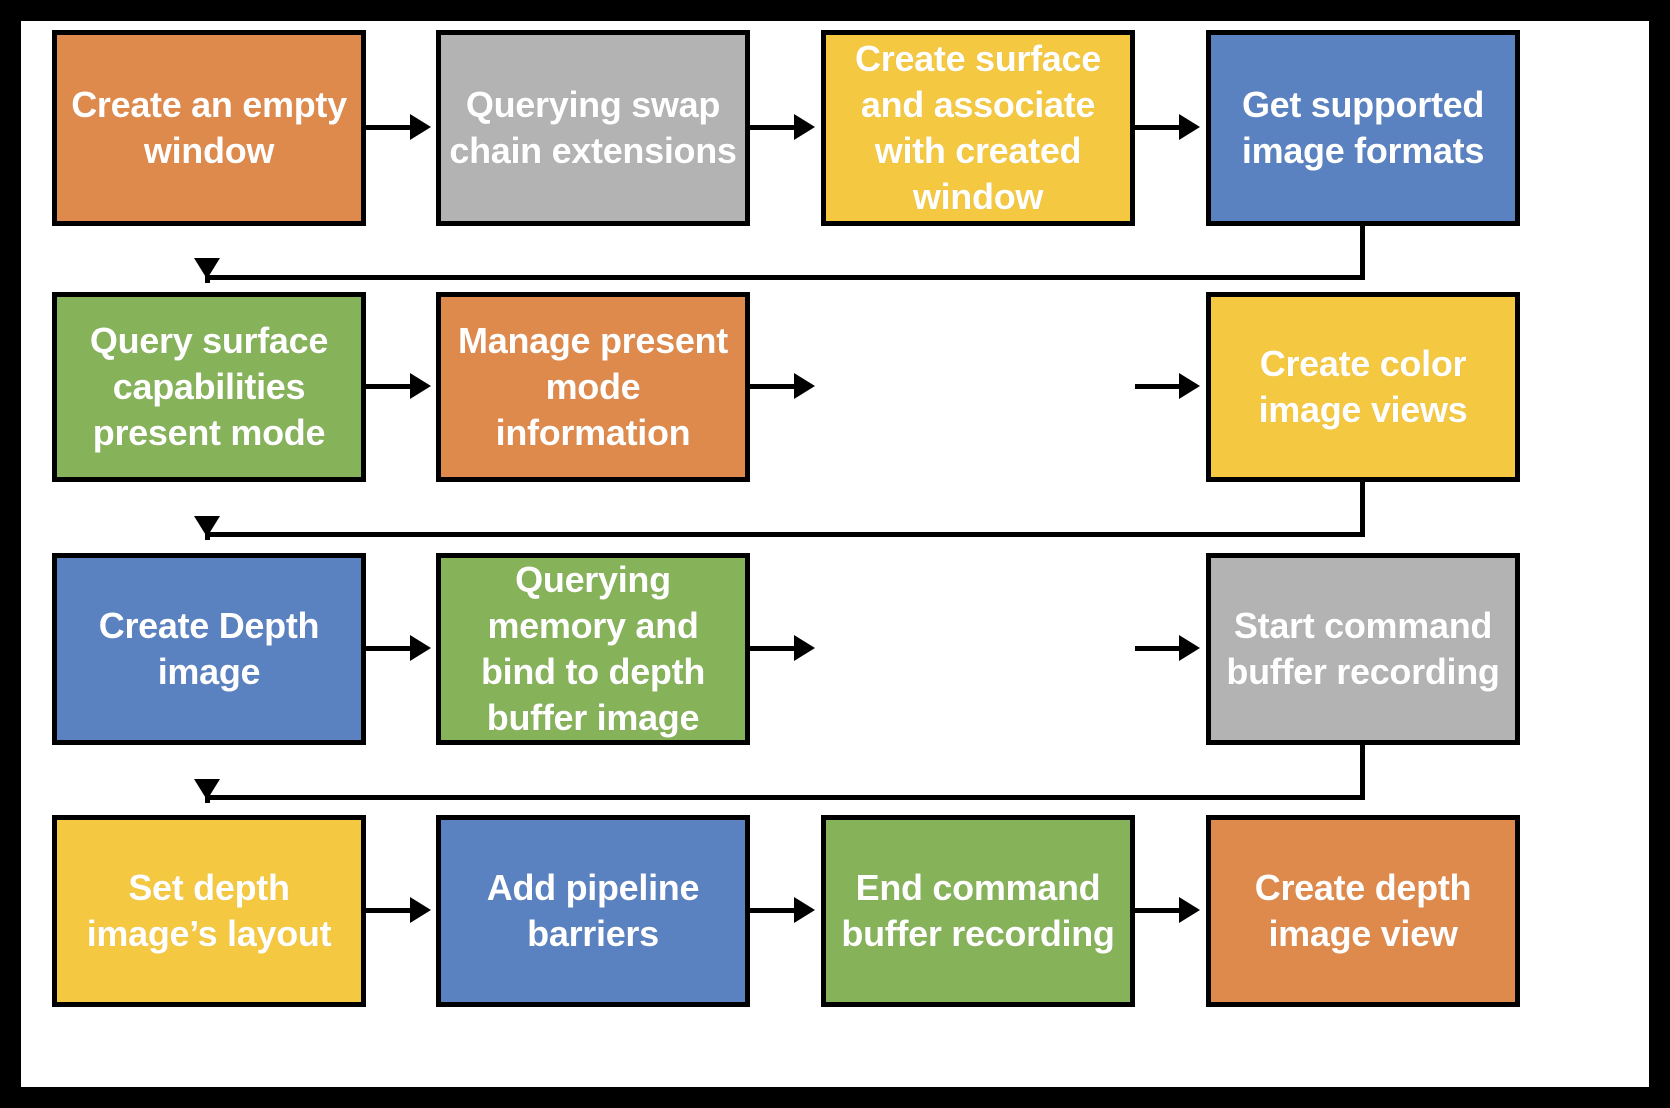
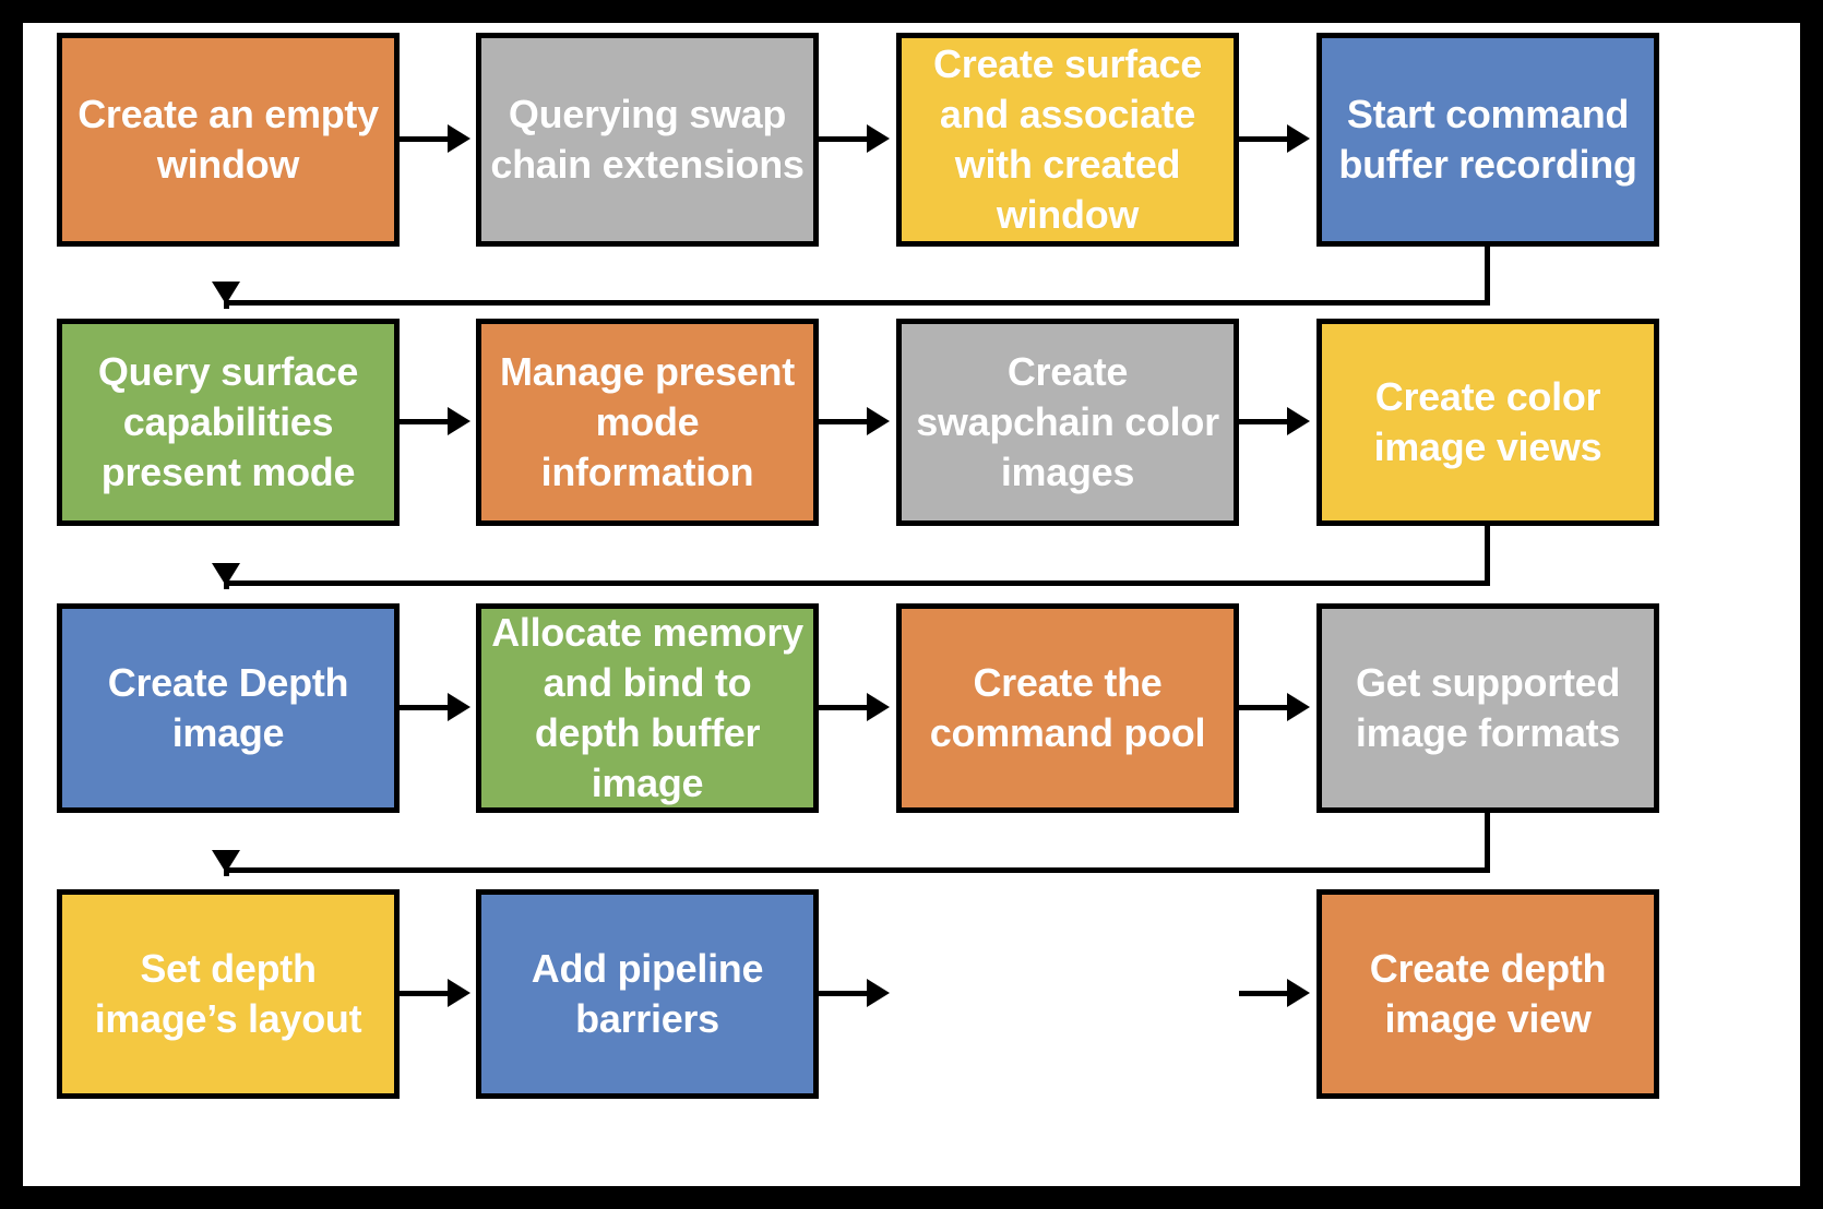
  Create an empty window
  Querying swap chain extensions
  Create surface and associate with created window
- Get supported image formats
+ Start command buffer recording
  Query surface capabilities present mode
  Manage present mode information
+ Create swapchain color images
  Create color image views
  Create Depth image
- Querying memory and bind to depth buffer image
+ Allocate memory and bind to depth buffer image
+ Create the command pool
- Start command buffer recording
+ Get supported image formats
  Set depth image’s layout
  Add pipeline barriers
- End command buffer recording
  Create depth image view
